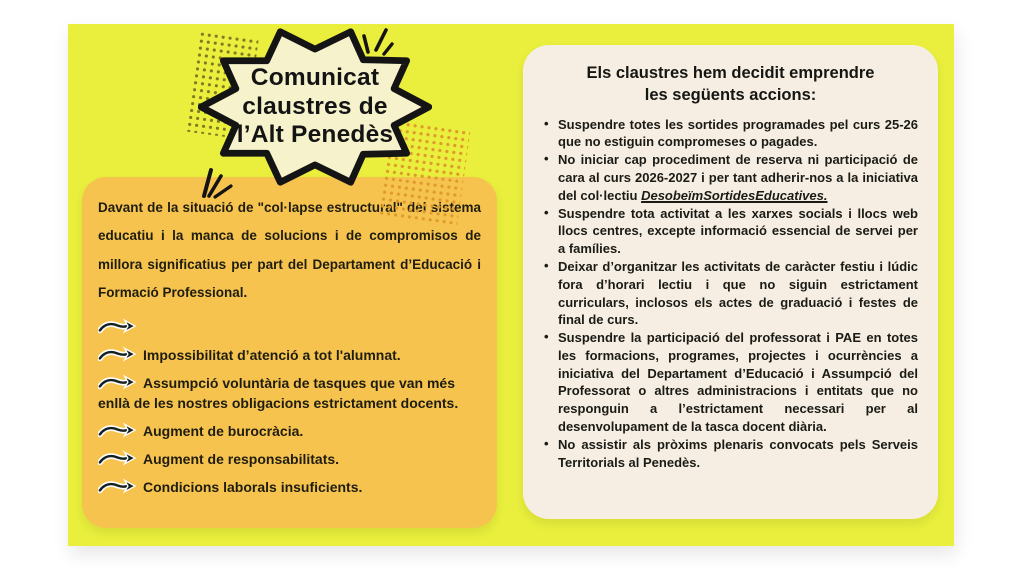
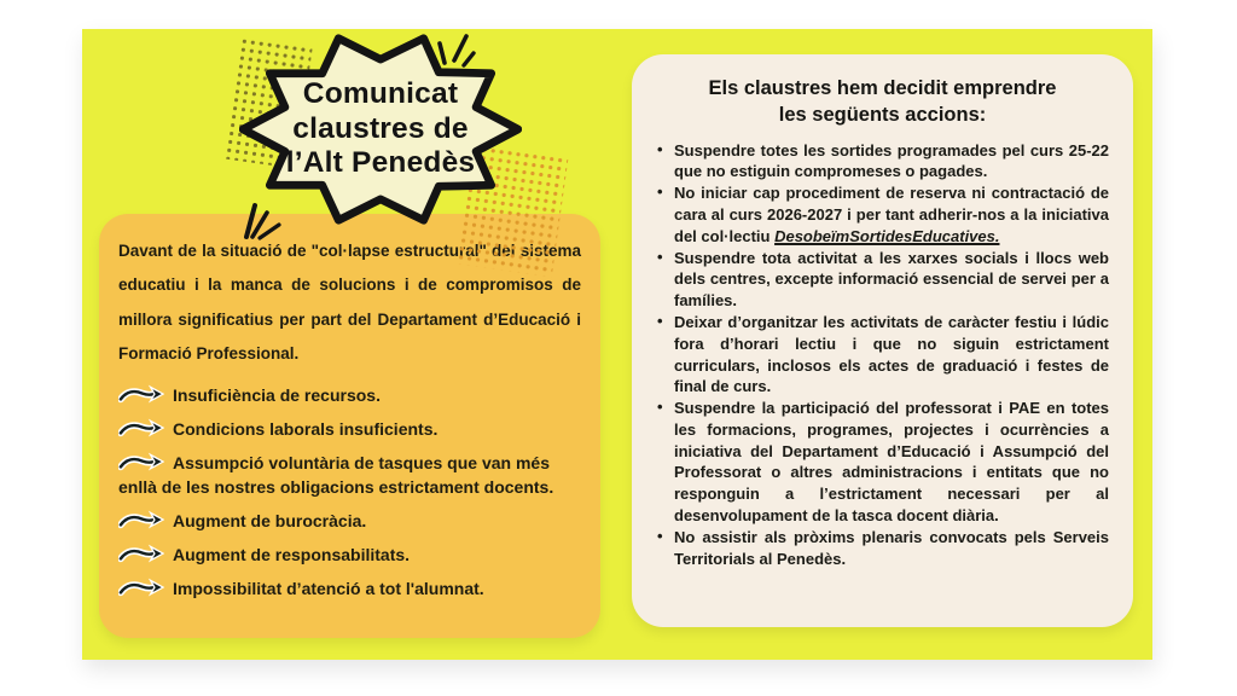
  Comunicat
  claustres de
  l’Alt Penedès
  Davant de la situació de "col·lapse estructuma educatiu i la manca de solucions i de compromisos de millora significatius per part del Departament d’Educació i Formació Professional.
+ Insuficiència de recursos.
- Impossibilitat d’atenció a tot l'alumnat.
+ Condicions laborals insuficients.
  Assumpció voluntària de tasques que van més enllà de les nostres obligacions estrictament docents.
  Augment de burocràcia.
  Augment de responsabilitats.
- Condicions laborals insuficients.
+ Impossibilitat d’atenció a tot l'alumnat.
  Els claustres hem decidit emprendre
  les següents accions:
  •
- Suspendre totes les sortides programades pel curs 25-26 que no estiguin compromeses o pagades.
+ Suspendre totes les sortides programades pel curs 25-22 que no estiguin compromeses o pagades.
  •
- No iniciar cap procediment de reserva ni participació de cara al curs 2026-2027 i per tant adherir-nos a la iniciativa del col·lectiu DesobeïmSortidesEducatives.
+ No iniciar cap procediment de reserva ni contractació de cara al curs 2026-2027 i per tant adherir-nos a la iniciativa del col·lectiu DesobeïmSortidesEducatives.
  •
- Suspendre tota activitat a les xarxes socials i llocs web llocs centres, excepte informació essencial de servei per a famílies.
+ Suspendre tota activitat a les xarxes socials i llocs web dels centres, excepte informació essencial de servei per a famílies.
  •
  Deixar d’organitzar les activitats de caràcter festiu i lúdic fora d’horari lectiu i que no siguin estrictament curriculars, inclosos els actes de graduació i festes de final de curs.
  •
  Suspendre la participació del professorat i PAE en totes les formacions, programes, projectes i ocurrències a iniciativa del Departament d’Educació i Assumpció del Professorat o altres administracions i entitats que no responguin a l’estrictament necessari per al desenvolupament de la tasca docent diària.
  •
  No assistir als pròxims plenaris convocats pels Serveis Territorials al Penedès.
